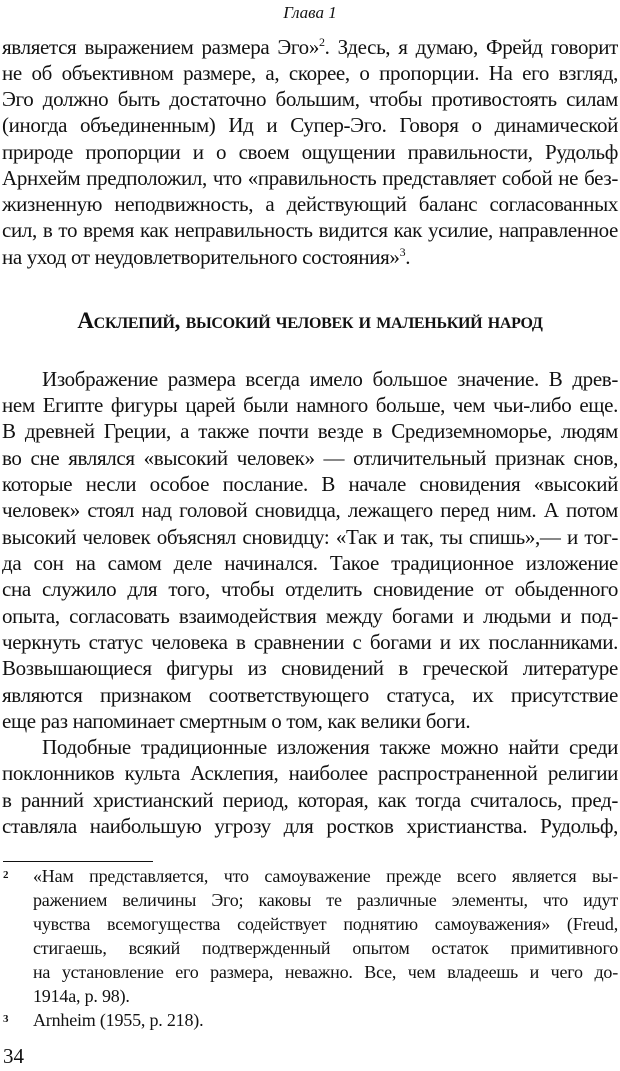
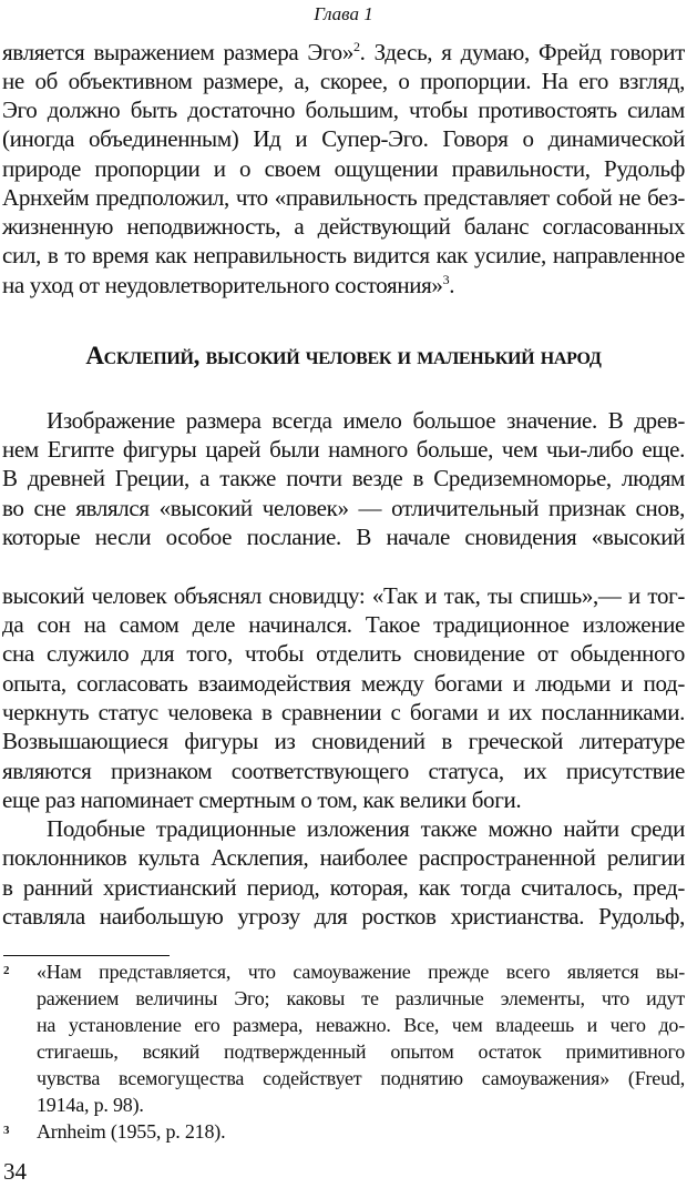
  Глава 1
  является выражением размера Эго»2. Здесь, я думаю, Фрейд говорит
  не об объективном размере, а, скорее, о пропорции. На его взгляд,
  Эго должно быть достаточно большим, чтобы противостоять силам
  (иногда объединенным) Ид и Супер-Эго. Говоря о динамической
  природе пропорции и о своем ощущении правильности, Рудольф
  Арнхейм предположил, что «правильность представляет собой не без-
  жизненную неподвижность, а действующий баланс согласованных
  сил, в то время как неправильность видится как усилие, направленное
  на уход от неудовлетворительного состояния»3.
  Асклепий, высокий человек и маленький народ
  Изображение размера всегда имело большое значение. В древ-
  нем Египте фигуры царей были намного больше, чем чьи-либо еще.
  В древней Греции, а также почти везде в Средиземноморье, людям
  во сне являлся «высокий человек» — отличительный признак снов,
  которые несли особое послание. В начале сновидения «высокий
- человек» стоял над головой сновидца, лежащего перед ним. А потом
  высокий человек объяснял сновидцу: «Так и так, ты спишь»,— и тог-
  да сон на самом деле начинался. Такое традиционное изложение
  сна служило для того, чтобы отделить сновидение от обыденного
  опыта, согласовать взаимодействия между богами и людьми и под-
  черкнуть статус человека в сравнении с богами и их посланниками.
  Возвышающиеся фигуры из сновидений в греческой литературе
  являются признаком соответствующего статуса, их присутствие
  еще раз напоминает смертным о том, как велики боги.
  Подобные традиционные изложения также можно найти среди
  поклонников культа Асклепия, наиболее распространенной религии
  в ранний христианский период, которая, как тогда считалось, пред-
  ставляла наибольшую угрозу для ростков христианства. Рудольф,
  2
  «Нам представляется, что самоуважение прежде всего является вы-
  ражением величины Эго; каковы те различные элементы, что идут
- чувства всемогущества содействует поднятию самоуважения» (Freud,
+ на установление его размера, неважно. Все, чем владеешь и чего до-
  стигаешь, всякий подтвержденный опытом остаток примитивного
- на установление его размера, неважно. Все, чем владеешь и чего до-
+ чувства всемогущества содействует поднятию самоуважения» (Freud,
  1914a, p. 98).
  3
  Arnheim (1955, p. 218).
  34
